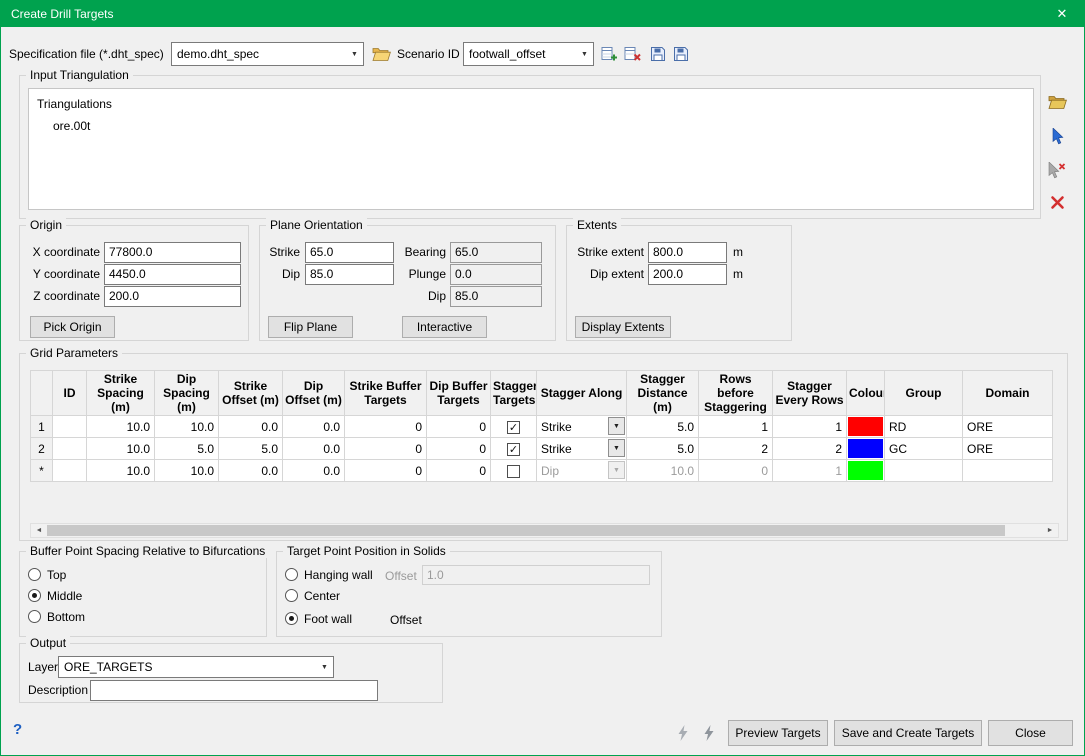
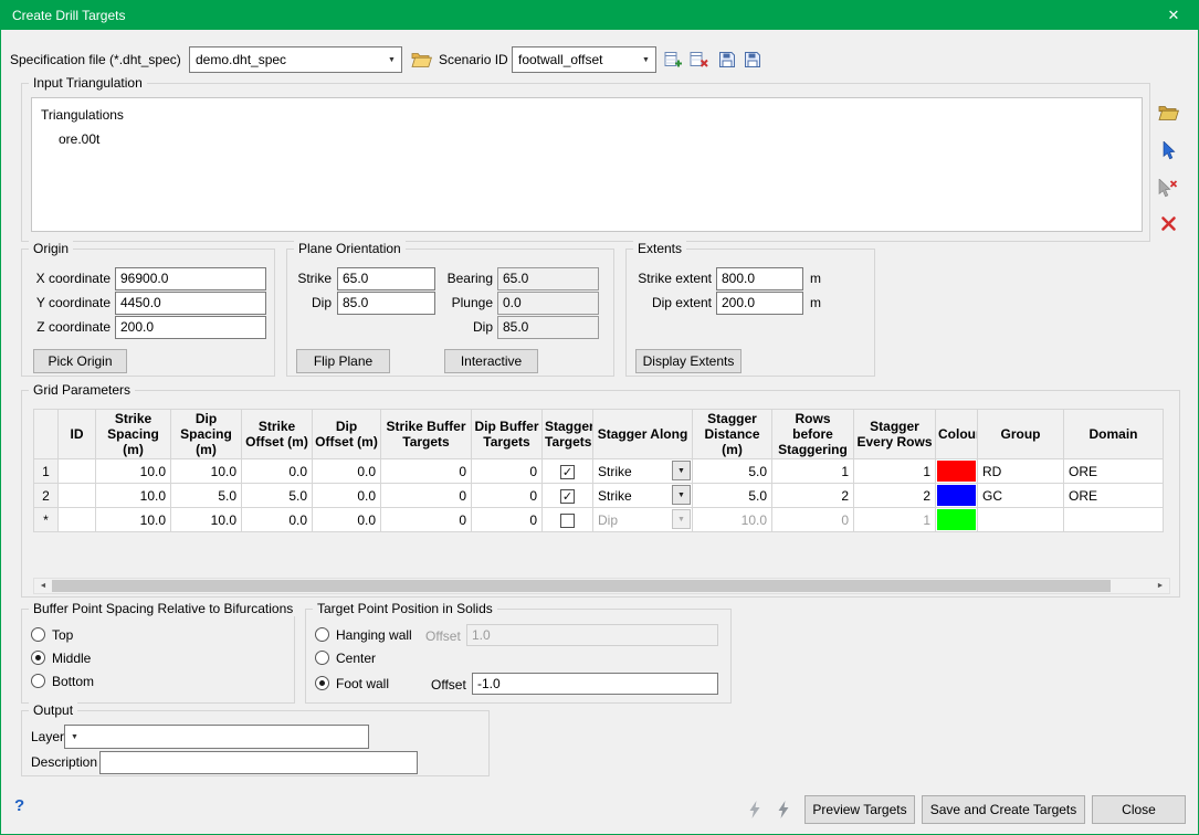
  Create Drill Targets
  ✕
  Specification file (*.dht_spec)
  demo.dht_spec
  Scenario ID
  footwall_offset
  Input Triangulation
  Triangulations
  ore.00t
  Origin
  X coordinate
- 77800.0
+ 96900.0
  Y coordinate
  4450.0
  Z coordinate
  200.0
  Pick Origin
  Plane Orientation
  Strike
  65.0
  Dip
  85.0
  Bearing
  65.0
  Plunge
  0.0
  Dip
  85.0
  Flip Plane
  Interactive
  Extents
  Strike extent
  800.0
  m
  Dip extent
  200.0
  m
  Display Extents
  Grid Parameters
  	ID	Strike Spacing (m)	Dip Spacing (m)	Strike Offset (m)	Dip Offset (m)	Strike Buffer Targets	Dip Buffer Targets	Stagger Targets	Stagger Along	Stagger Distance (m)	Rows before Staggering	Stagger Every Rows	Colou	Group	Domain
  1		10.0	10.0	0.0	0.0	0	0	✓	Strike	5.0	1	1		RD	ORE
  2		10.0	5.0	5.0	0.0	0	0	✓	Strike	5.0	2	2		GC	ORE
  *		10.0	10.0	0.0	0.0	0	0		Dip	10.0	0	1
  Buffer Point Spacing Relative to Bifurcations
  Top
  Middle
  Bottom
  Target Point Position in Solids
  Hanging wall
  Offset
  1.0
  Center
  Foot wall
  Offset
+ -1.0
  Output
  Layer
- ORE_TARGETS
  Description
  ?
  Preview Targets
  Save and Create Targets
  Close
